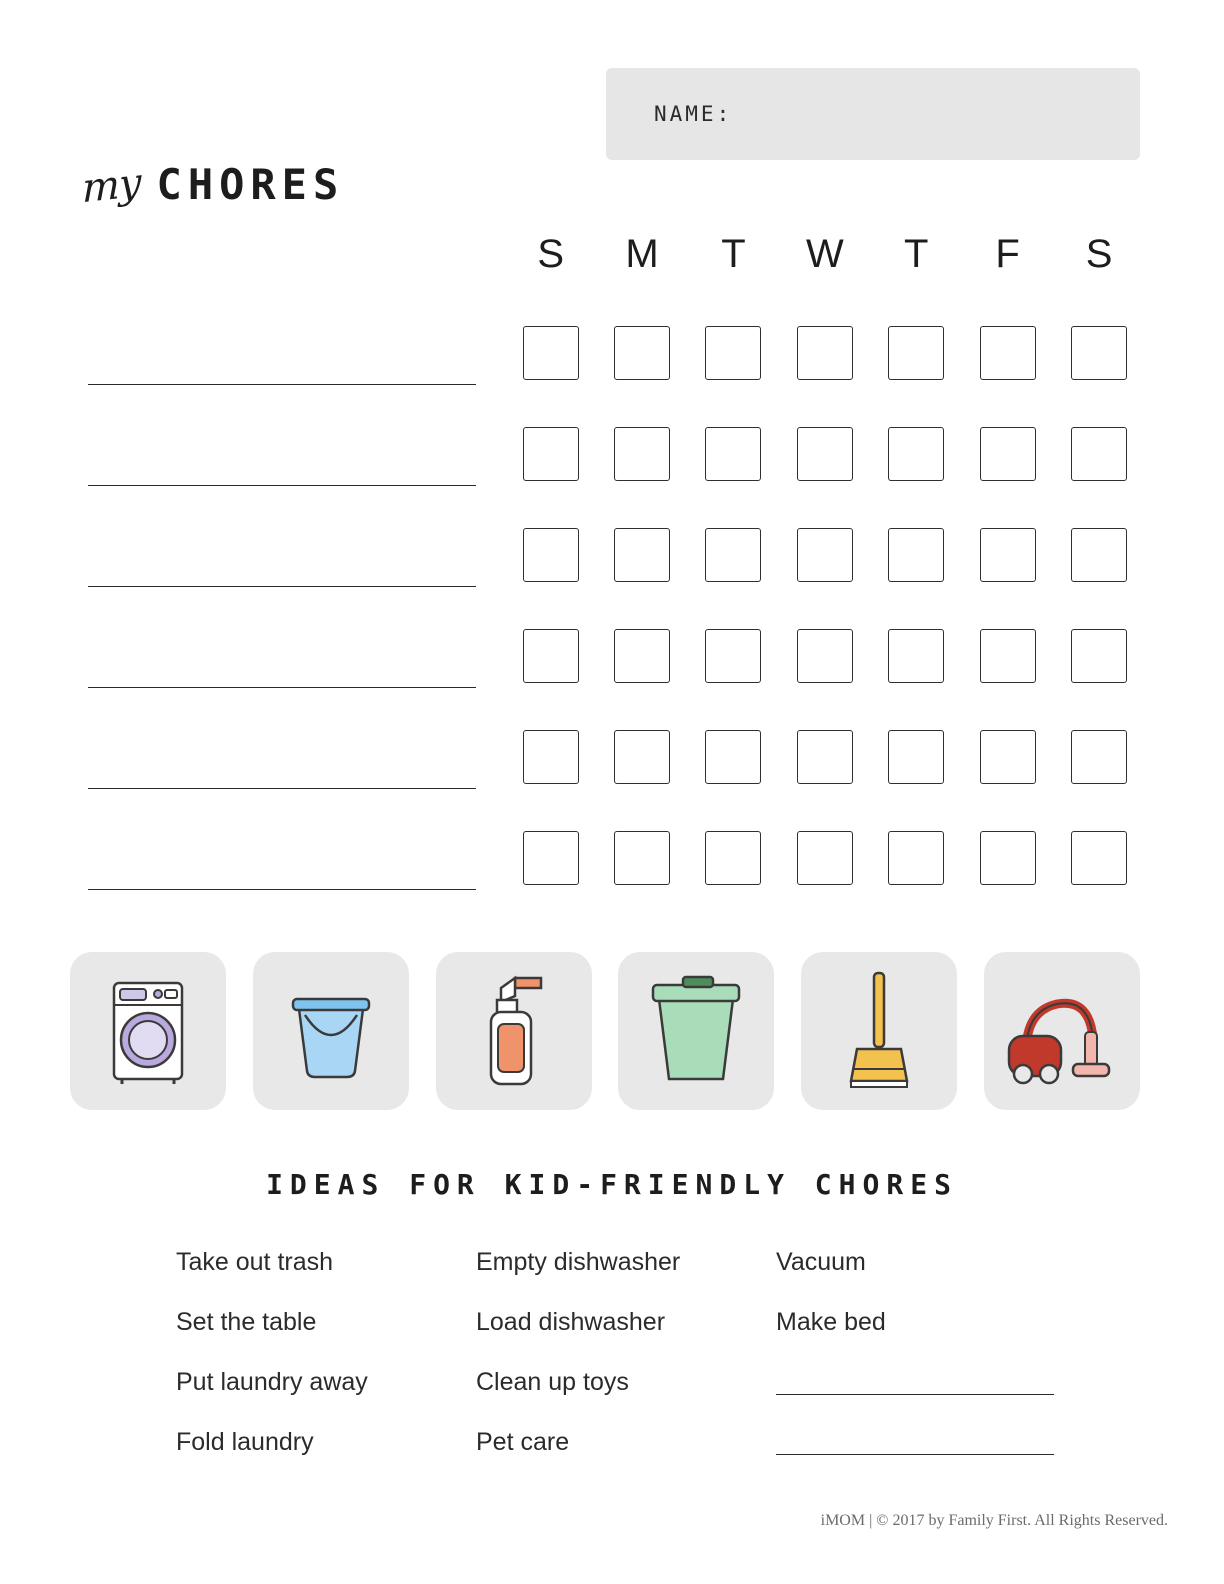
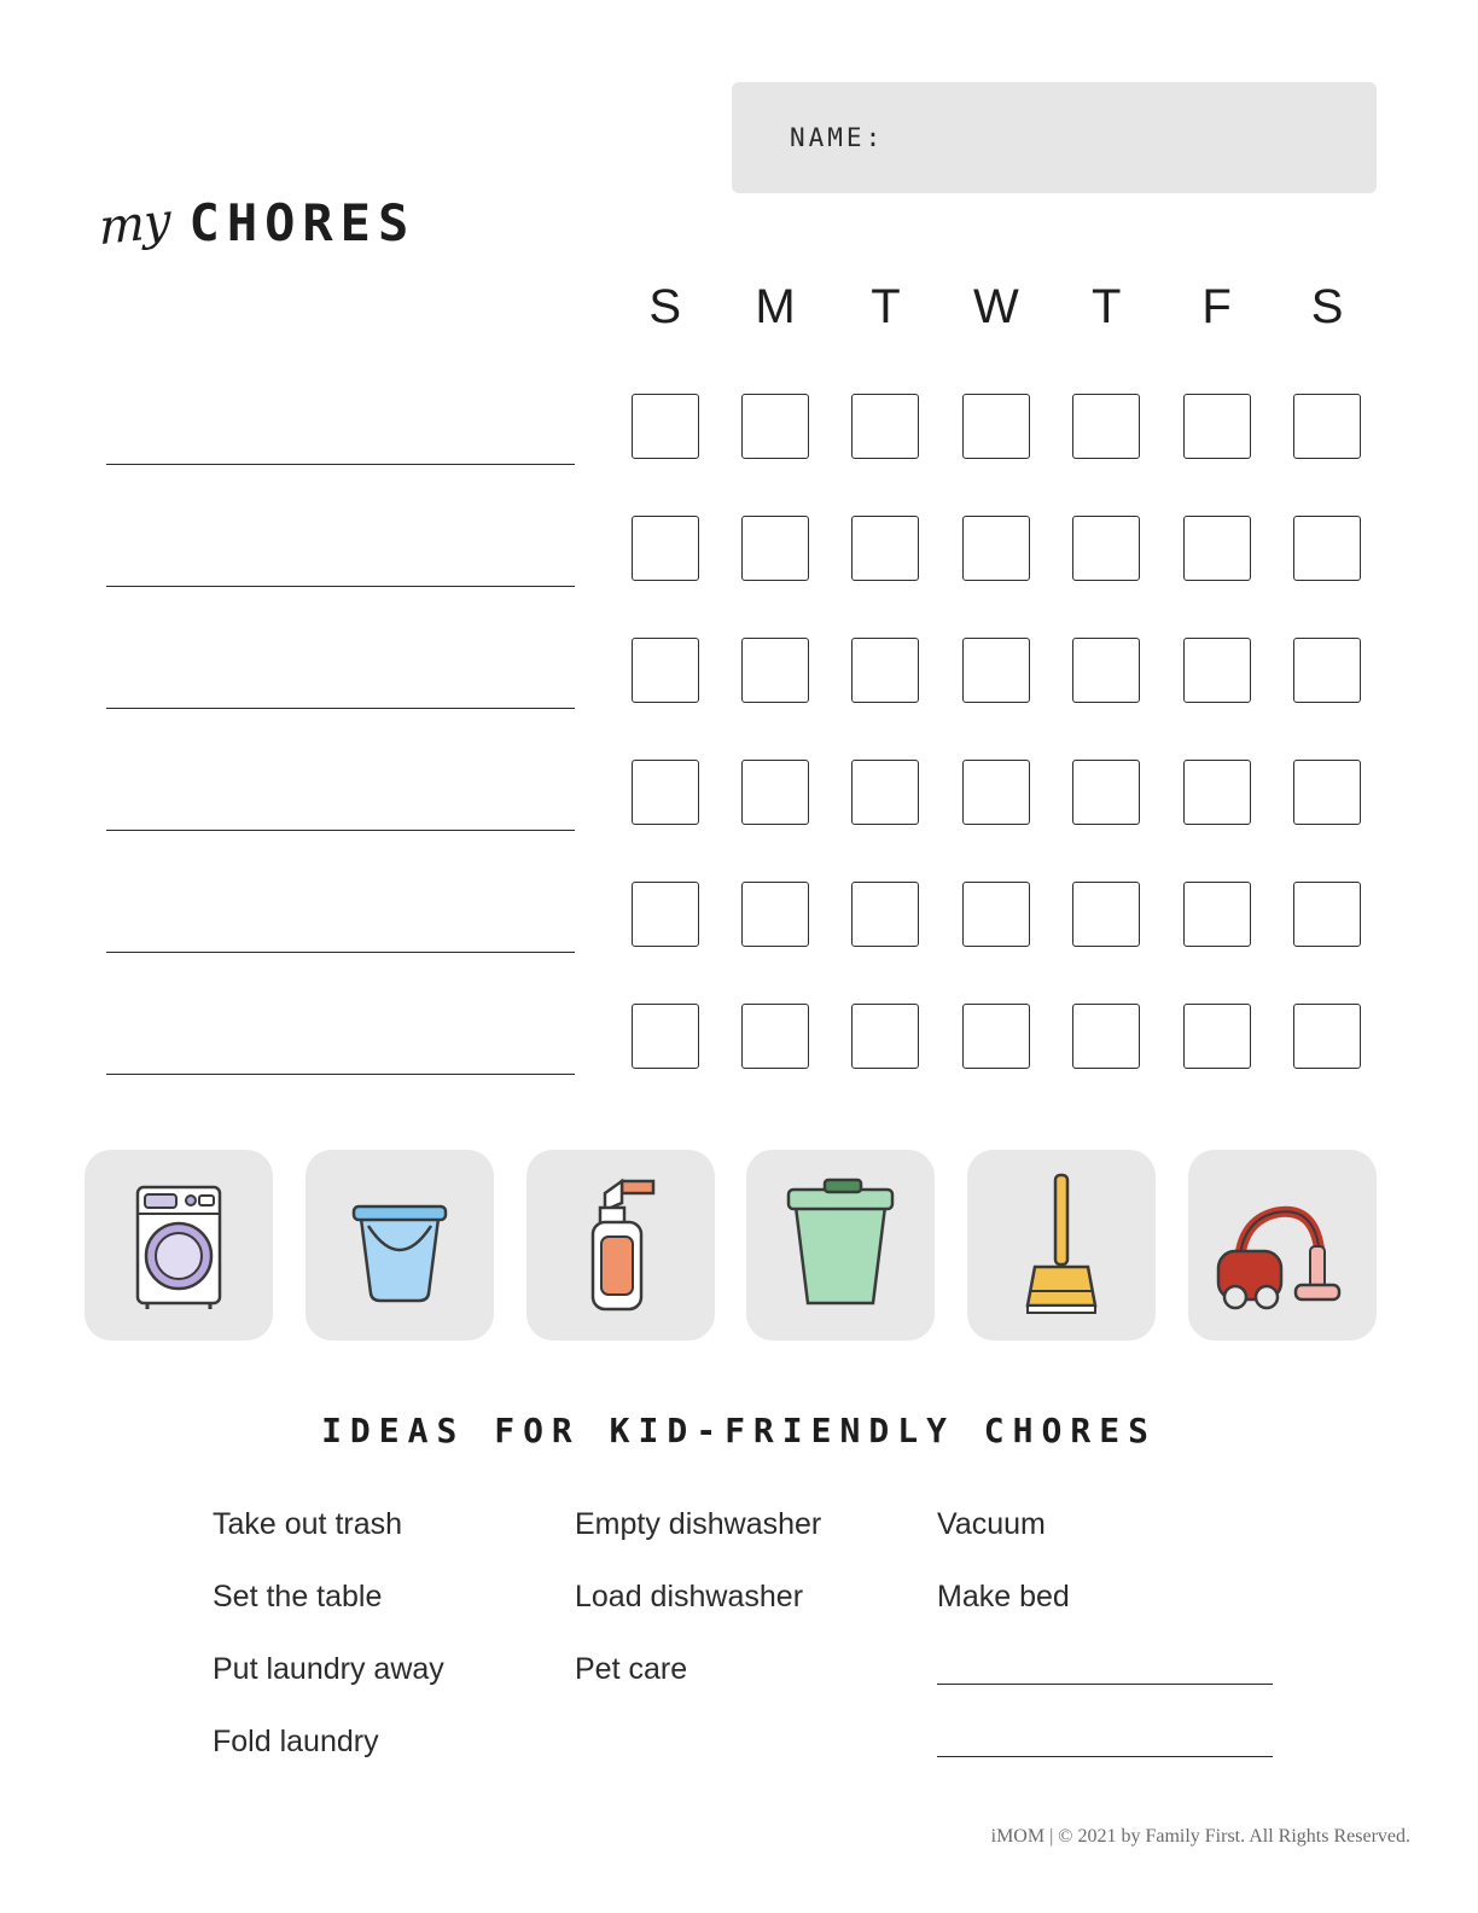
  NAME:
  CHORES
  S
  M
  T
  W
  T
  F
  S
  IDEAS FOR KID-FRIENDLY CHORES
  Take out trash
  Set the table
  Put laundry away
  Fold laundry
  Empty dishwasher
  Load dishwasher
- Clean up toys
  Pet care
  Vacuum
  Make bed
- iMOM | © 2017 by Family First. All Rights Reserved.
+ iMOM | © 2021 by Family First. All Rights Reserved.
